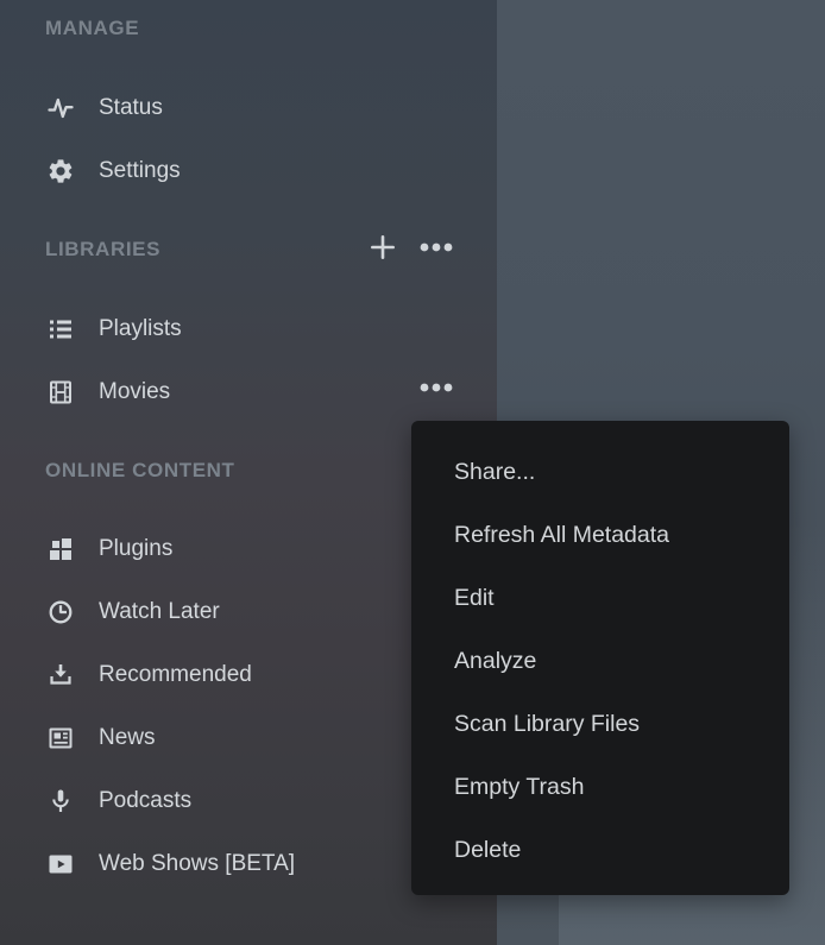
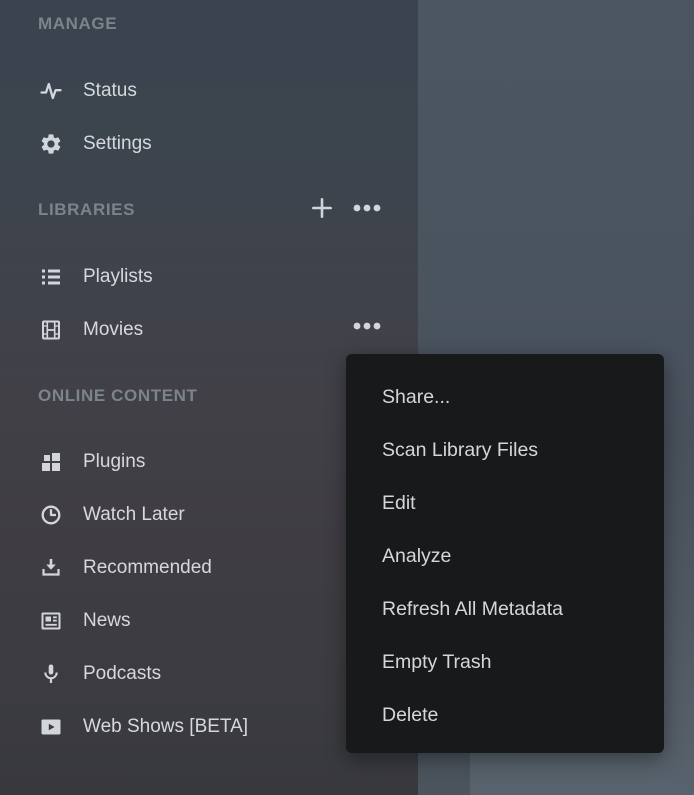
  MANAGE
  Status
  Settings
  LIBRARIES
  Playlists
  Movies
  ONLINE CONTENT
  Plugins
  Watch Later
  Recommended
  News
  Podcasts
  Web Shows [BETA]
  Share...
- Refresh All Metadata
+ Scan Library Files
  Edit
  Analyze
- Scan Library Files
+ Refresh All Metadata
  Empty Trash
  Delete
